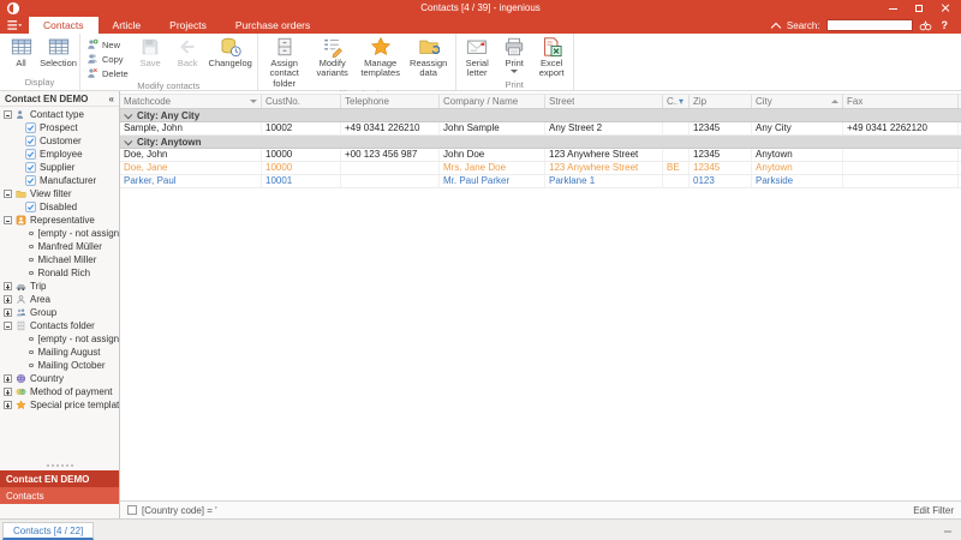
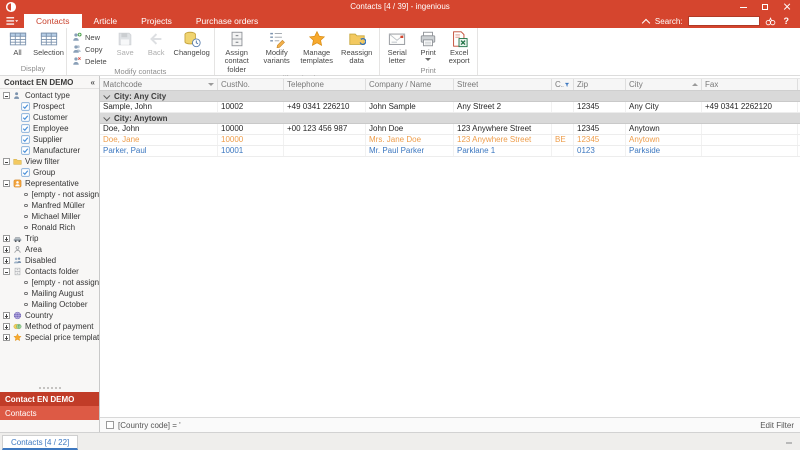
  Contacts [4 / 39] - ingenious
  Contacts
  Article
  Projects
  Purchase orders
  Search:
  ?
  All
  Selection
  Display
  New
  Copy
  Delete
  Save
  Back
  Changelog
  Modify contacts
  Assign contact folder
  Modify variants
  Manage templates
  Reassign data
  Serial letter
  Print
  Excel export
  Print
  Contact EN DEMO
  «
  Contact type
  Prospect
  Customer
  Employee
  Supplier
  Manufacturer
  View filter
- Disabled
+ Group
  Representative
  [empty - not assign
  Manfred Müller
  Michael Miller
  Ronald Rich
  Trip
  Area
- Group
+ Disabled
  Contacts folder
  [empty - not assign
  Mailing August
  Mailing October
  Country
  Method of payment
  Special price templat
  Contact EN DEMO
  Contacts
  Matchcode
  CustNo.
  Telephone
  Company / Name
  Street
  Zip
  City
  Fax
  City: Any City
  Sample, John
  10002
  +49 0341 226210
  John Sample
  Any Street 2
  12345
  Any City
  +49 0341 2262120
  City: Anytown
  Doe, John
  10000
  +00 123 456 987
  John Doe
  123 Anywhere Street
  12345
  Anytown
  Doe, Jane
  10000
  Mrs. Jane Doe
  123 Anywhere Street
  BE
  12345
  Anytown
  Parker, Paul
  10001
  Mr. Paul Parker
  Parklane 1
  0123
  Parkside
  [Country code] = '
  Edit Filter
  Contacts [4 / 22]
